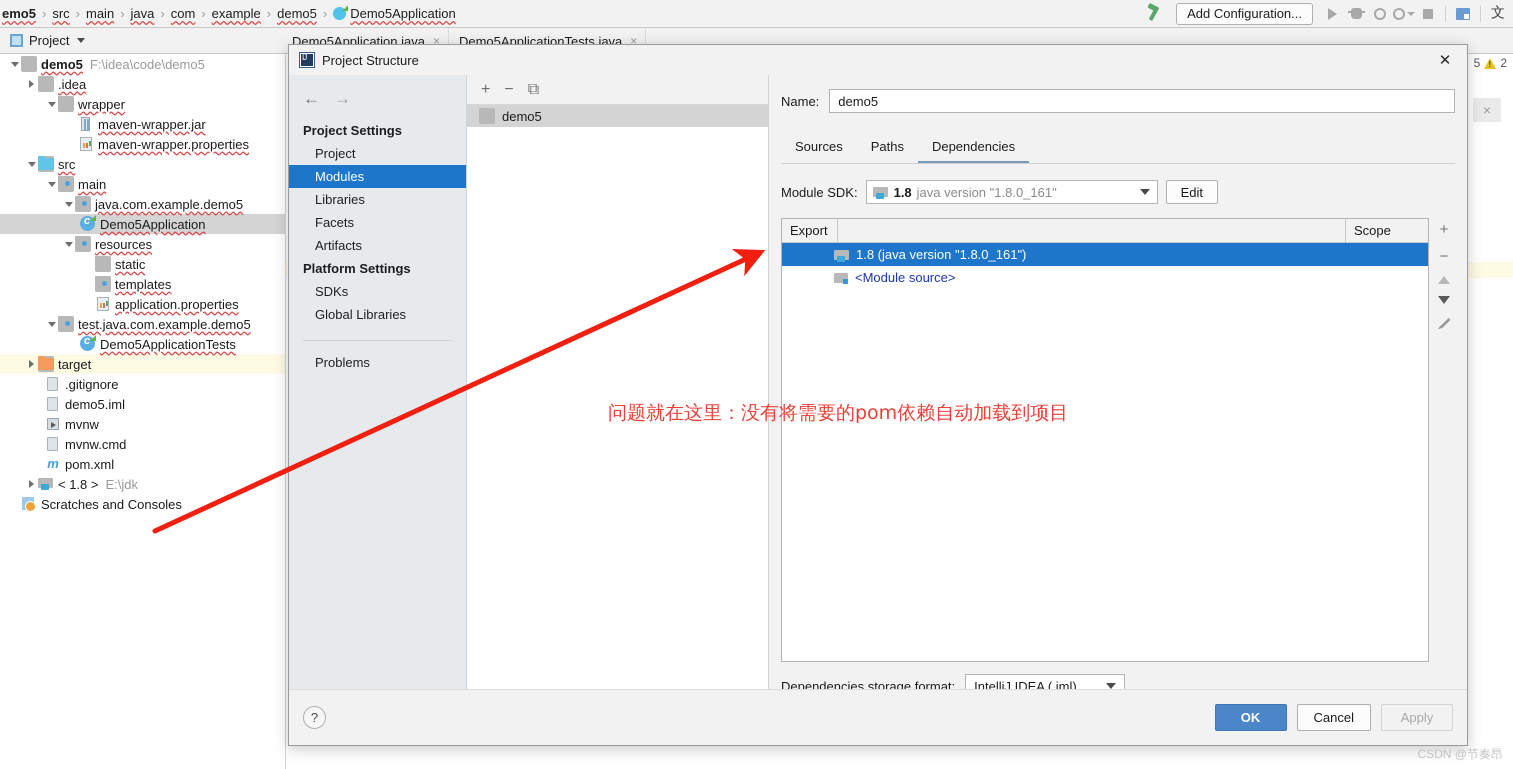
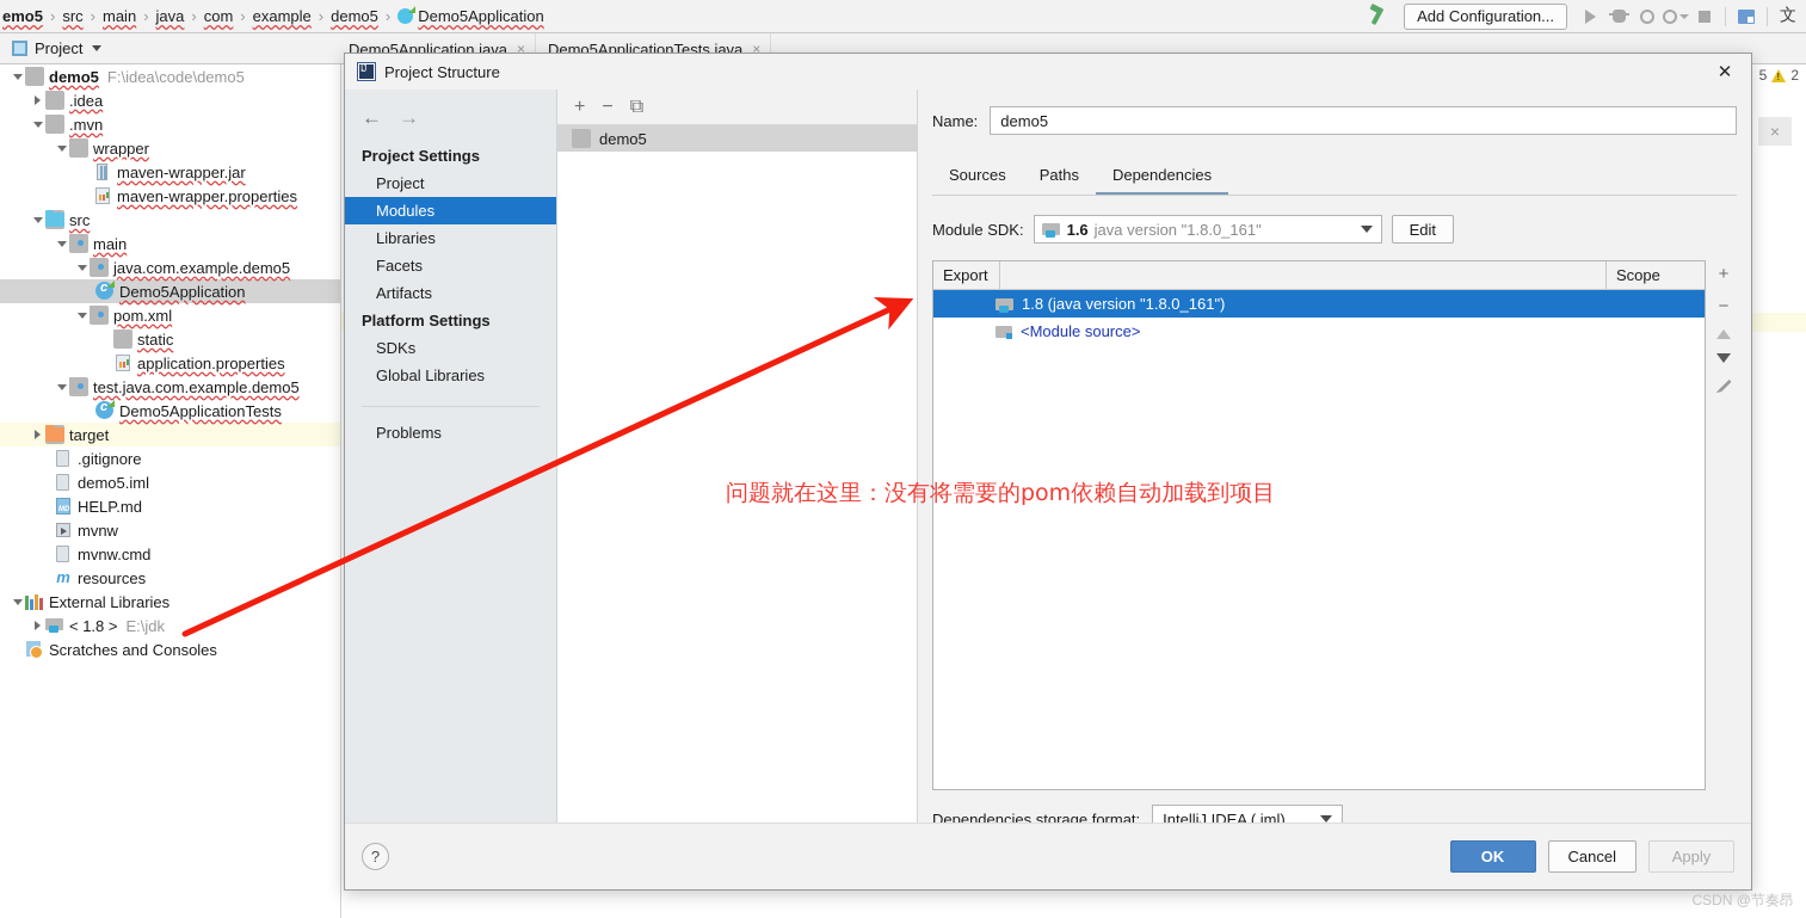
  emo5
  ›
  src
  ›
  main
  ›
  java
  ›
  com
  ›
  example
  ›
  demo5
  ›
  Demo5Application
  Add Configuration...
  文
  Project
  Demo5Application.java
  ×
  Demo5ApplicationTests.java
  ×
  5
  2
  ×
  demo5
  F:\idea\code\demo5
  .idea
+ .mvn
  wrapper
  maven-wrapper.jar
  maven-wrapper.properties
  src
  main
  java.com.example.demo5
  Demo5Application
- resources
+ pom.xml
  static
- templates
  application.properties
  test.java.com.example.demo5
  Demo5ApplicationTests
  target
  .gitignore
  demo5.iml
+ HELP.md
  mvnw
  mvnw.cmd
  m
- pom.xml
+ resources
+ External Libraries
  < 1.8 >
  E:\jdk
  Scratches and Consoles
  Project Structure
  ✕
  ←
  →
  Project Settings
  Project
  Modules
  Libraries
  Facets
  Artifacts
  Platform Settings
  SDKs
  Global Libraries
  Problems
  +
  −
  ⧉
  demo5
  Name:
  demo5
  Sources
  Paths
  Dependencies
  Module SDK:
- 1.8
+ 1.6
  java version "1.8.0_161"
  Edit
  Export
  Scope
  1.8 (java version "1.8.0_161")
  <Module source>
  +
  −
  Dependencies storage format:
  IntelliJ IDEA (.iml)
  ?
  OK
  Cancel
  Apply
  问题就在这里：没有将需要的pom依赖自动加载到项目
  CSDN @节奏昂
